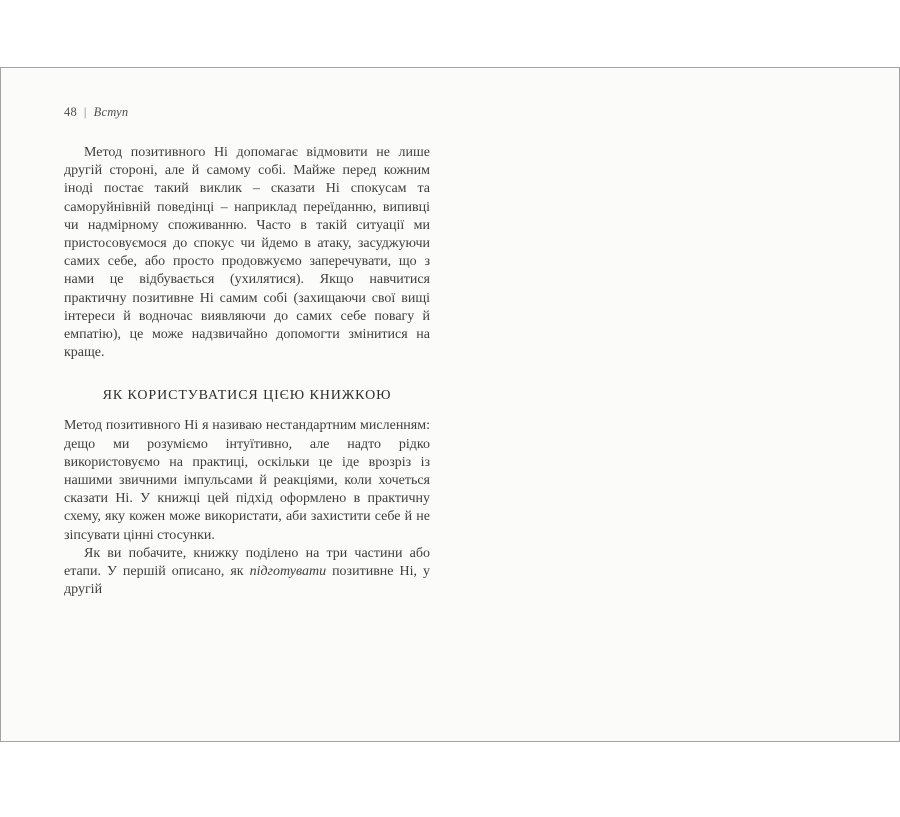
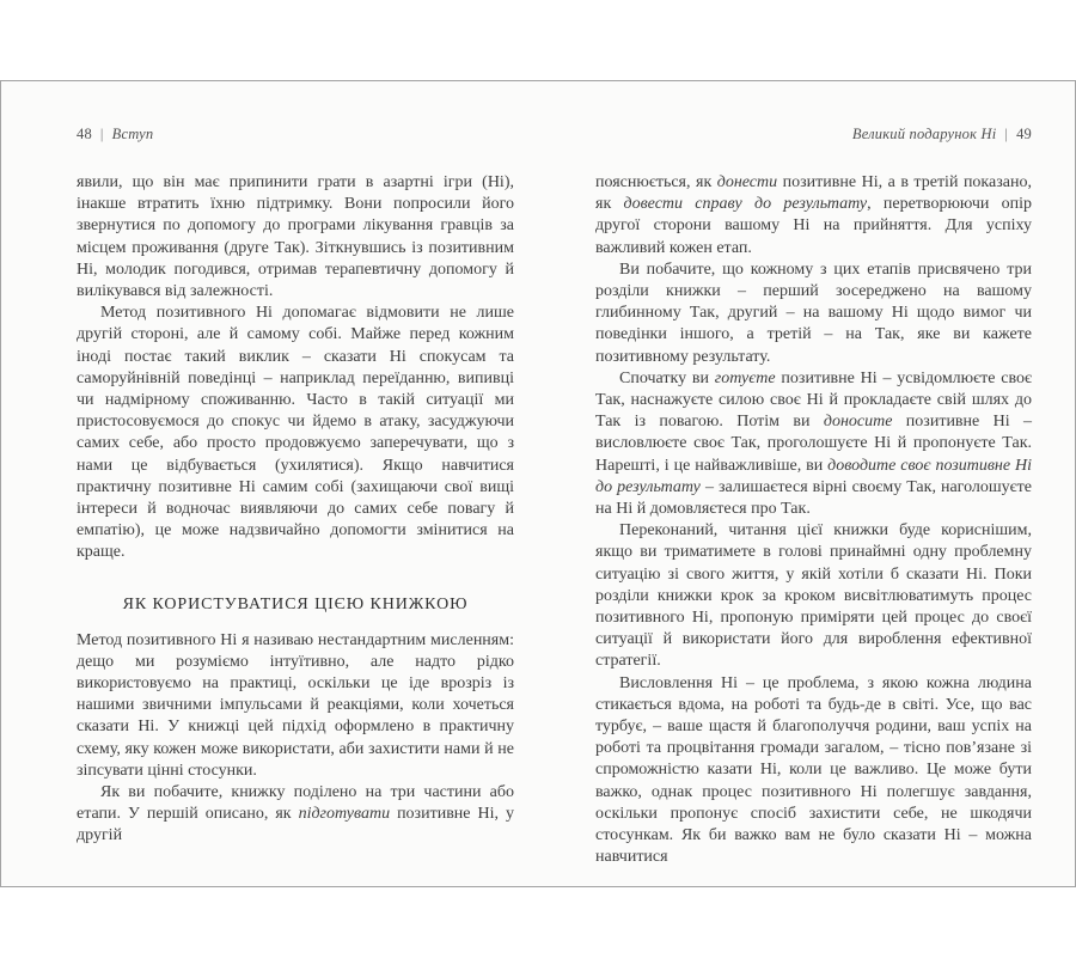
  48 | Вступ
+ явили, що він має припинити грати в азартні ігри (Ні), інакше втратить їхню підтримку. Вони попросили його звернутися по допомогу до програми лікування гравців за місцем проживання (друге Так). Зіткнувшись із позитивним Ні, молодик погодився, отримав терапевтичну допомогу й вилікувався від залежності.
  Метод позитивного Ні допомагає відмовити не лише другій стороні, але й самому собі. Майже перед кожним іноді постає такий виклик – сказати Ні спокусам та саморуйнівній поведінці – наприклад переїданню, випивці чи надмірному споживанню. Часто в такій ситуації ми пристосовуємося до спокус чи йдемо в атаку, засуджуючи самих себе, або просто продовжуємо заперечувати, що з нами це відбувається (ухилятися). Якщо навчитися практичну позитивне Ні самим собі (захищаючи свої вищі інтереси й водночас виявляючи до самих себе повагу й емпатію), це може надзвичайно допомогти змінитися на краще.
  ЯК КОРИСТУВАТИСЯ ЦІЄЮ КНИЖКОЮ
- Метод позитивного Ні я називаю нестандартним мисленням: дещо ми розуміємо інтуїтивно, але надто рідко використовуємо на практиці, оскільки це іде врозріз із нашими звичними імпульсами й реакціями, коли хочеться сказати Ні. У книжці цей підхід оформлено в практичну схему, яку кожен може використати, аби захистити себе й не зіпсувати цінні стосунки.
+ Метод позитивного Ні я називаю нестандартним мисленням: дещо ми розуміємо інтуїтивно, але надто рідко використовуємо на практиці, оскільки це іде врозріз із нашими звичними імпульсами й реакціями, коли хочеться сказати Ні. У книжці цей підхід оформлено в практичну схему, яку кожен може використати, аби захистити нами й не зіпсувати цінні стосунки.
  Як ви побачите, книжку поділено на три частини або етапи. У першій описано, як підготувати позитивне Ні, у другій
+ Великий подарунок Ні | 49
+ пояснюється, як донести позитивне Ні, а в третій показано, як довести справу до результату, перетворюючи опір другої сторони вашому Ні на прийняття. Для успіху важливий кожен етап.
+ Ви побачите, що кожному з цих етапів присвячено три розділи книжки – перший зосереджено на вашому глибинному Так, другий – на вашому Ні щодо вимог чи поведінки іншого, а третій – на Так, яке ви кажете позитивному результату.
+ Спочатку ви готуєте позитивне Ні – усвідомлюєте своє Так, наснажуєте силою своє Ні й прокладаєте свій шлях до Так із повагою. Потім ви доносите позитивне Ні – висловлюєте своє Так, проголошуєте Ні й пропонуєте Так. Нарешті, і це найважливіше, ви доводите своє позитивне Ні до результату – залишаєтеся вірні своєму Так, наголошуєте на Ні й домовляєтеся про Так.
+ Переконаний, читання цієї книжки буде кориснішим, якщо ви триматимете в голові принаймні одну проблемну ситуацію зі свого життя, у якій хотіли б сказати Ні. Поки розділи книжки крок за кроком висвітлюватимуть процес позитивного Ні, пропоную приміряти цей процес до своєї ситуації й використати його для вироблення ефективної стратегії.
+ Висловлення Ні – це проблема, з якою кожна людина стикається вдома, на роботі та будь-де в світі. Усе, що вас турбує, – ваше щастя й благополуччя родини, ваш успіх на роботі та процвітання громади загалом, – тісно пов’язане зі спроможністю казати Ні, коли це важливо. Це може бути важко, однак процес позитивного Ні полегшує завдання, оскільки пропонує спосіб захистити себе, не шкодячи стосункам. Як би важко вам не було сказати Ні – можна навчитися
